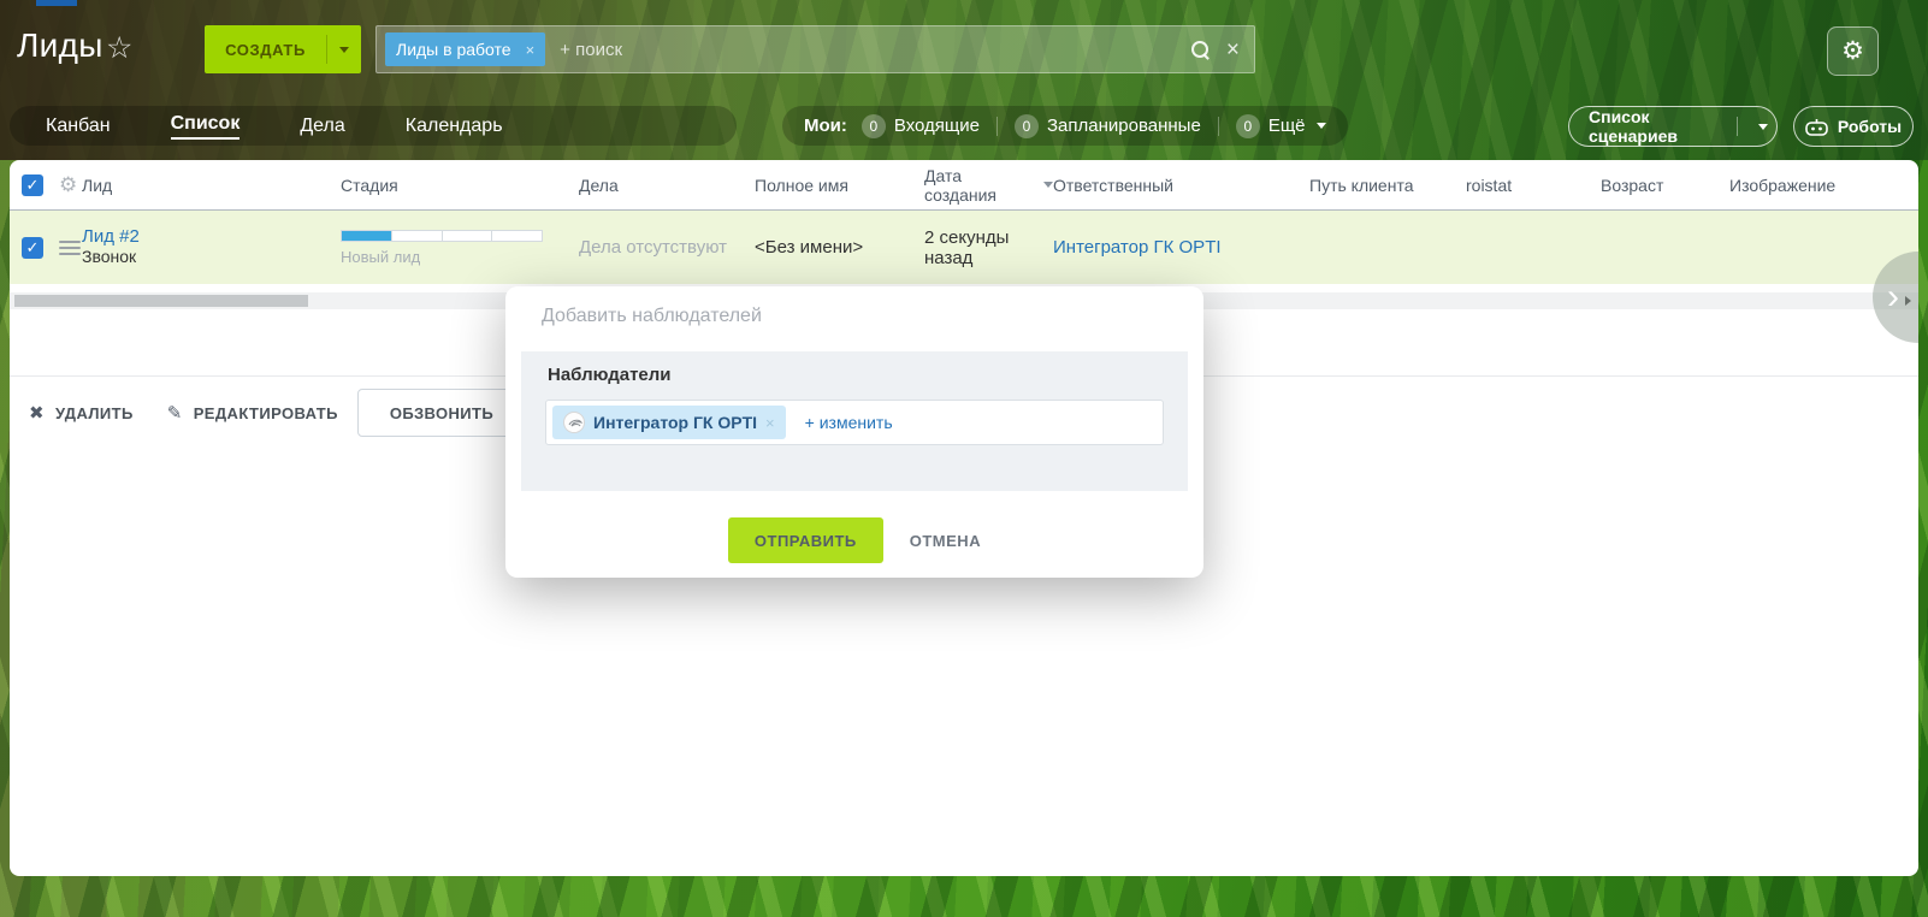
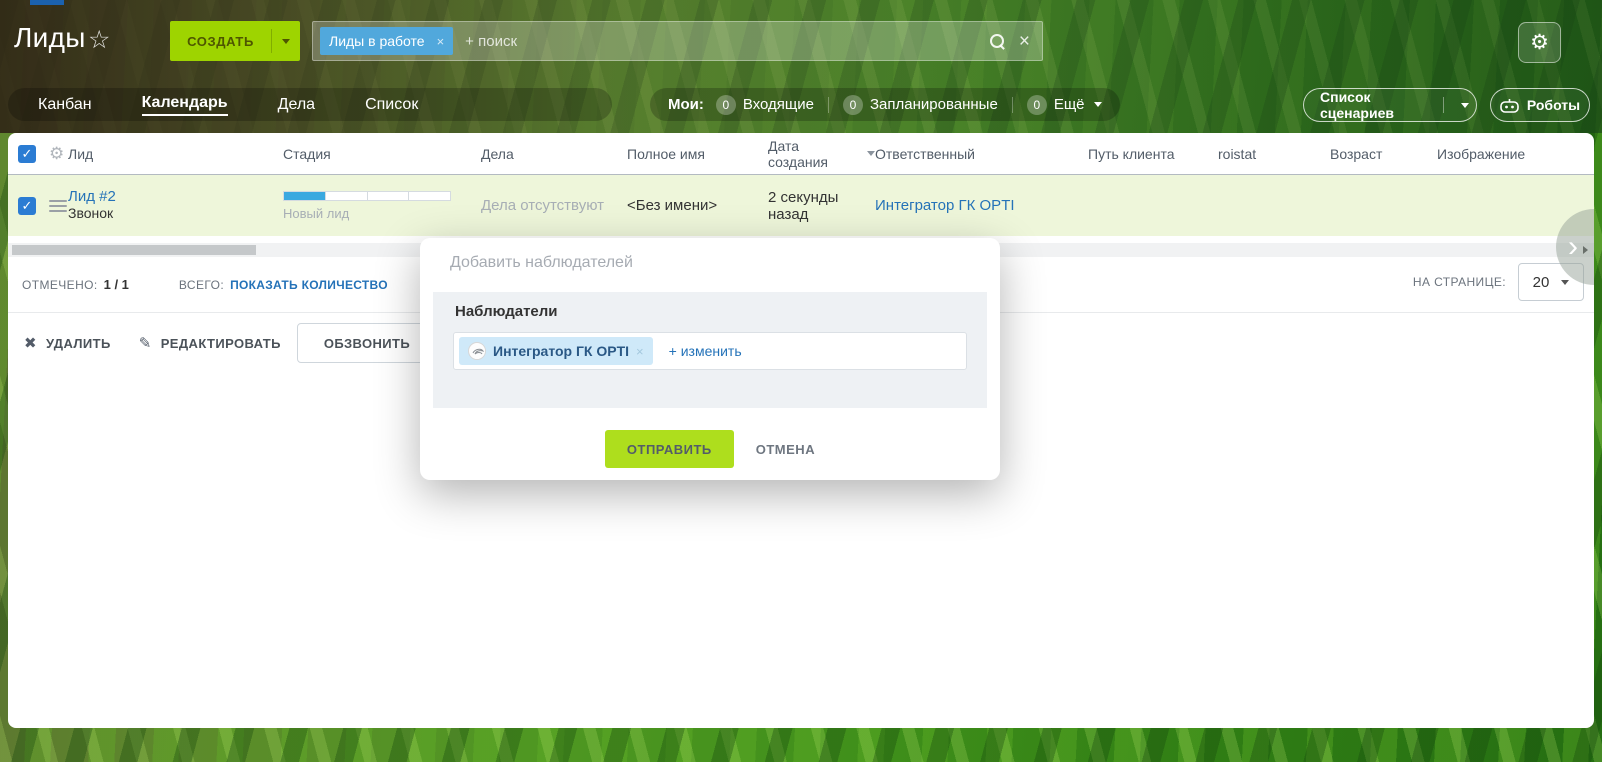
  Лиды
  ☆
  СОЗДАТЬ
  Лиды в работе
  ×
  + поиск
  ×
  ⚙
  Канбан
- Список
+ Календарь
  Дела
- Календарь
+ Список
  Мои:
  0
  Входящие
  0
  Запланированные
  0
  Ещё
  Список сценариев
  Роботы
  ✓
  ⚙
  Лид
  Стадия
  Дела
  Полное имя
  Дата создания
  Ответственный
  Путь клиента
  roistat
  Возраст
  Изображение
  ✓
  Лид #2
  Звонок
  Новый лид
  Дела отсутствуют
  <Без имени>
  2 секунды назад
  Интегратор ГК OPTI
  ›
+ ОТМЕЧЕНО:
+ 1 / 1
+ ВСЕГО:
+ ПОКАЗАТЬ КОЛИЧЕСТВО
+ НА СТРАНИЦЕ:
+ 20
  ✖
  УДАЛИТЬ
  ✎
  РЕДАКТИРОВАТЬ
  ОБЗВОНИТЬ
  Добавить наблюдателей
  Наблюдатели
  Интегратор ГК OPTI
  ×
  + изменить
  ОТПРАВИТЬ
  ОТМЕНА
